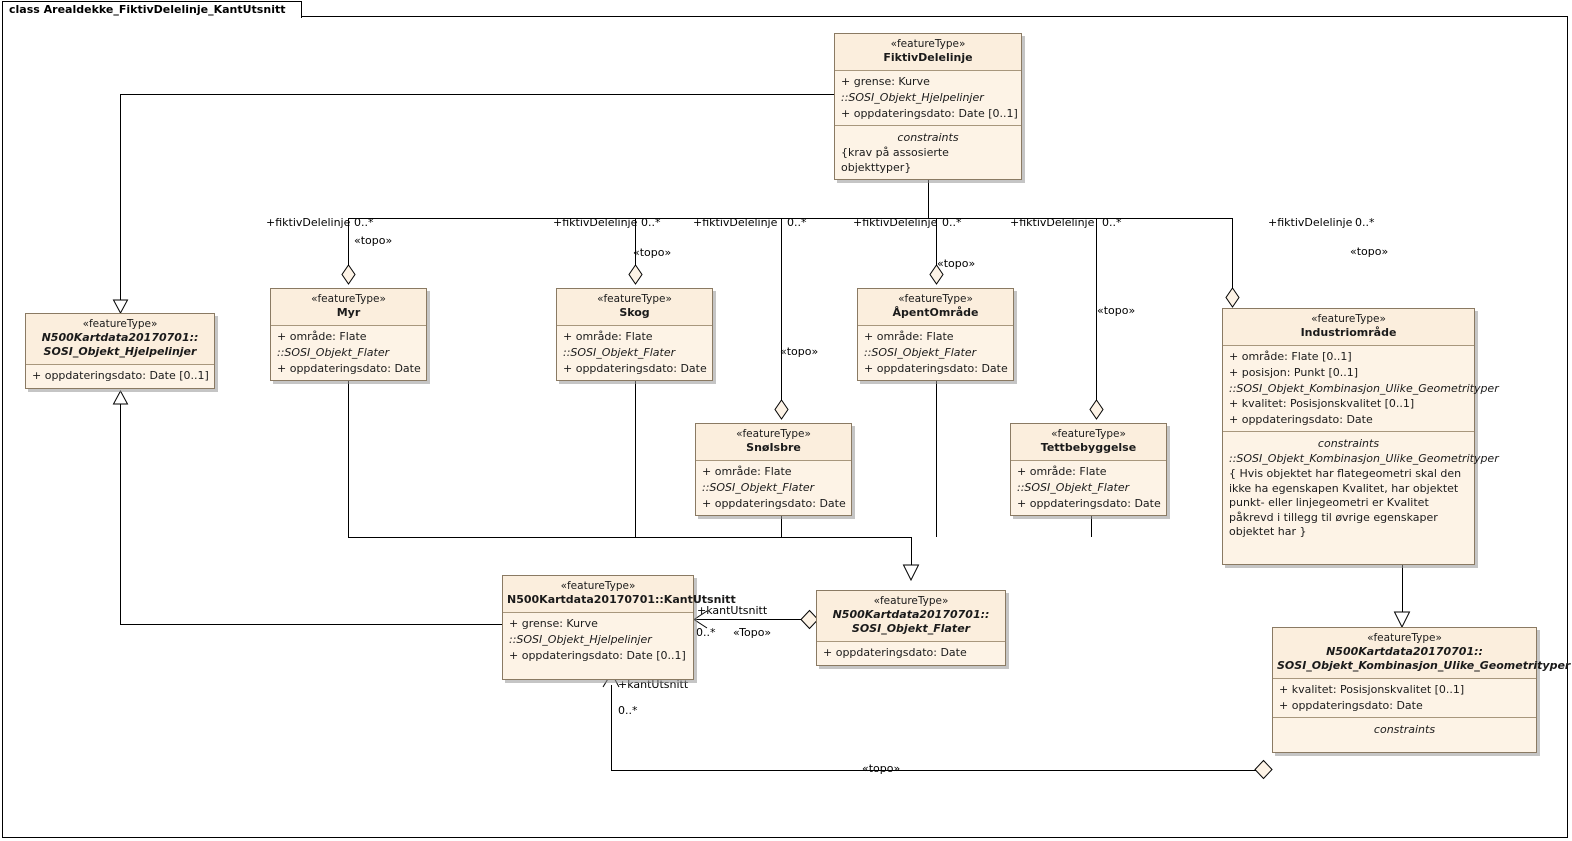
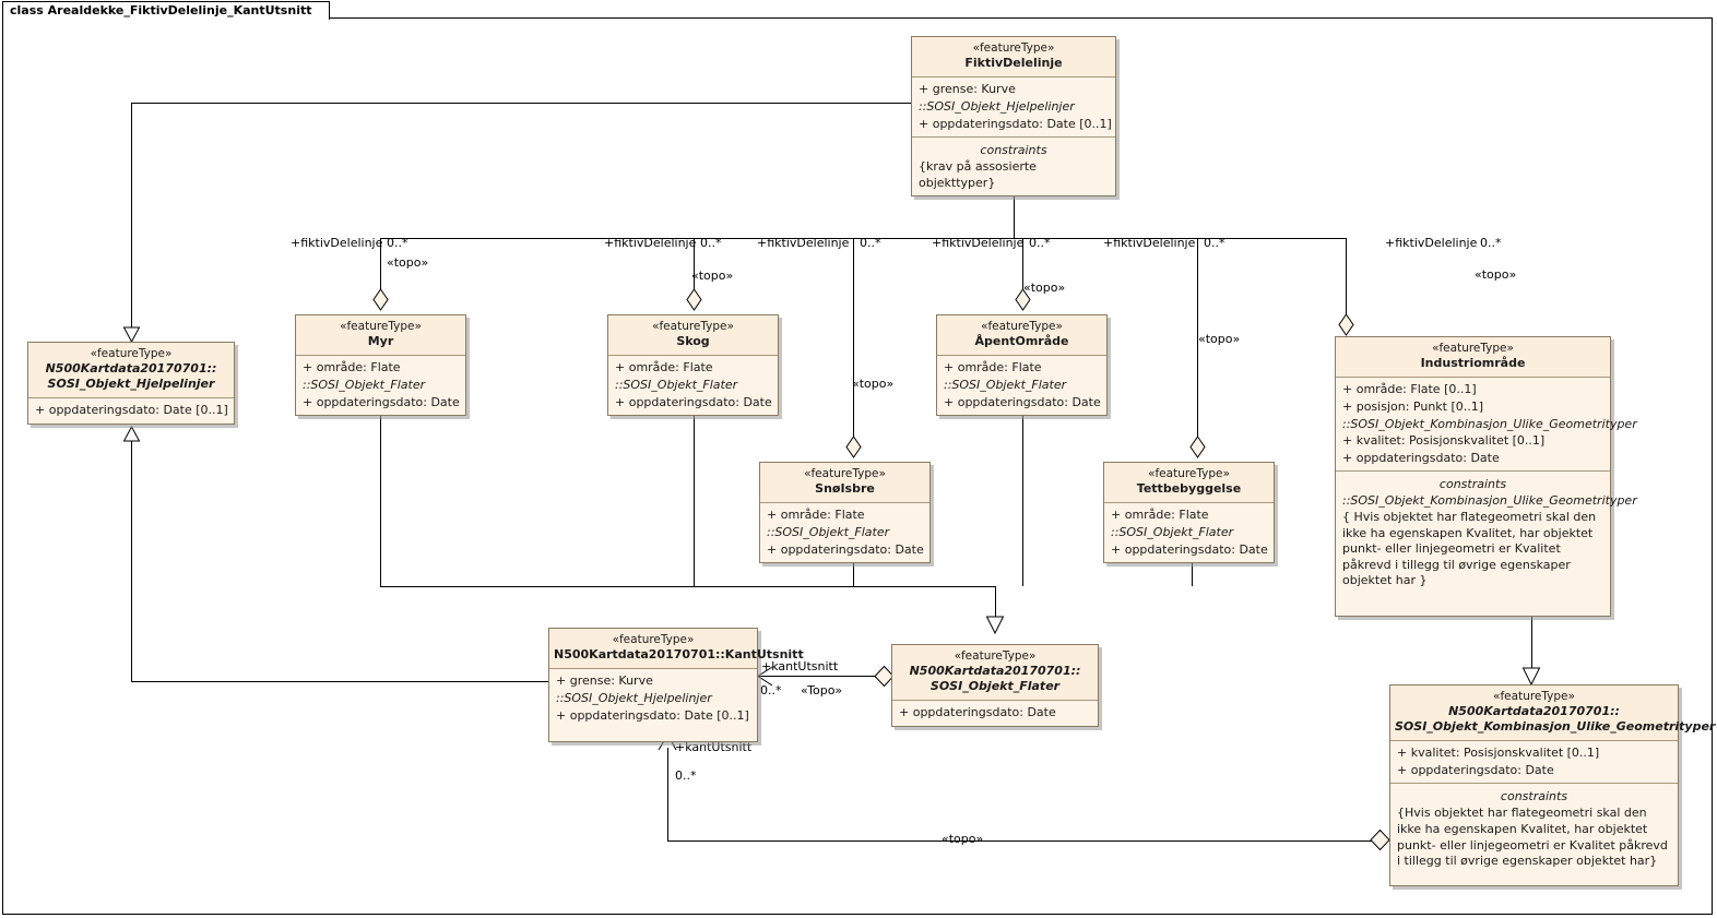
  class Arealdekke_FiktivDelelinje_KantUtsnitt
  +fiktivDelelinje
  0..*
  «topo»
  +fiktivDelelinje
  0..*
  «topo»
  +fiktivDelelinje
  0..*
  «topo»
  +fiktivDelelinje
  0..*
  «topo»
  +fiktivDelelinje
  0..*
  «topo»
  +fiktivDelelinje
  0..*
  «topo»
  +kantUtsnitt
  0..*
  «Topo»
  +kantUtsnitt
  0..*
  «topo»
  «featureType»
  FiktivDelelinje
  + grense: Kurve
  ::SOSI_Objekt_Hjelpelinjer
  + oppdateringsdato: Date [0..1]
  constraints
  {krav på assosierte objekttyper}
  «featureType»
  N500Kartdata20170701::
  SOSI_Objekt_Hjelpelinjer
  + oppdateringsdato: Date [0..1]
  «featureType»
  Myr
  + område: Flate
  ::SOSI_Objekt_Flater
  + oppdateringsdato: Date
  «featureType»
  Skog
  + område: Flate
  ::SOSI_Objekt_Flater
  + oppdateringsdato: Date
  «featureType»
  ÅpentOmråde
  + område: Flate
  ::SOSI_Objekt_Flater
  + oppdateringsdato: Date
  «featureType»
  SnøIsbre
  + område: Flate
  ::SOSI_Objekt_Flater
  + oppdateringsdato: Date
  «featureType»
  Tettbebyggelse
  + område: Flate
  ::SOSI_Objekt_Flater
  + oppdateringsdato: Date
  «featureType»
  Industriområde
  + område: Flate [0..1]
  + posisjon: Punkt [0..1]
  ::SOSI_Objekt_Kombinasjon_Ulike_Geometrityper
  + kvalitet: Posisjonskvalitet [0..1]
  + oppdateringsdato: Date
  constraints
  ::SOSI_Objekt_Kombinasjon_Ulike_Geometrityper
  { Hvis objektet har flategeometri skal den ikke ha egenskapen Kvalitet, har objektet punkt- eller linjegeometri er Kvalitet påkrevd i tillegg til øvrige egenskaper objektet har }
  «featureType»
  N500Kartdata20170701::KantUtsnitt
  + grense: Kurve
  ::SOSI_Objekt_Hjelpelinjer
  + oppdateringsdato: Date [0..1]
  «featureType»
  N500Kartdata20170701::
  SOSI_Objekt_Flater
  + oppdateringsdato: Date
  «featureType»
  N500Kartdata20170701::
  SOSI_Objekt_Kombinasjon_Ulike_Geometrityper
  + kvalitet: Posisjonskvalitet [0..1]
  + oppdateringsdato: Date
  constraints
+ {Hvis objektet har flategeometri skal den ikke ha egenskapen Kvalitet, har objektet punkt- eller linjegeometri er Kvalitet påkrevd i tillegg til øvrige egenskaper objektet har}
